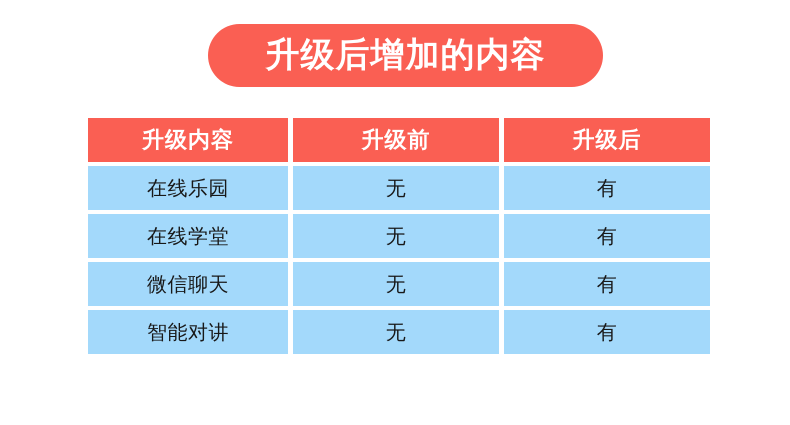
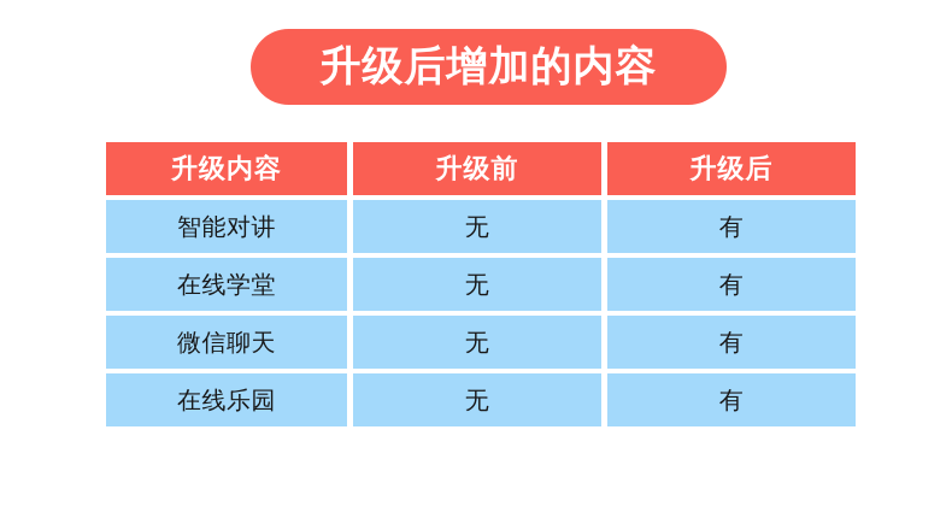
  升级后增加的内容
  升级内容	升级前	升级后
- 在线乐园	无	有
+ 智能对讲	无	有
  在线学堂	无	有
  微信聊天	无	有
- 智能对讲	无	有
+ 在线乐园	无	有
